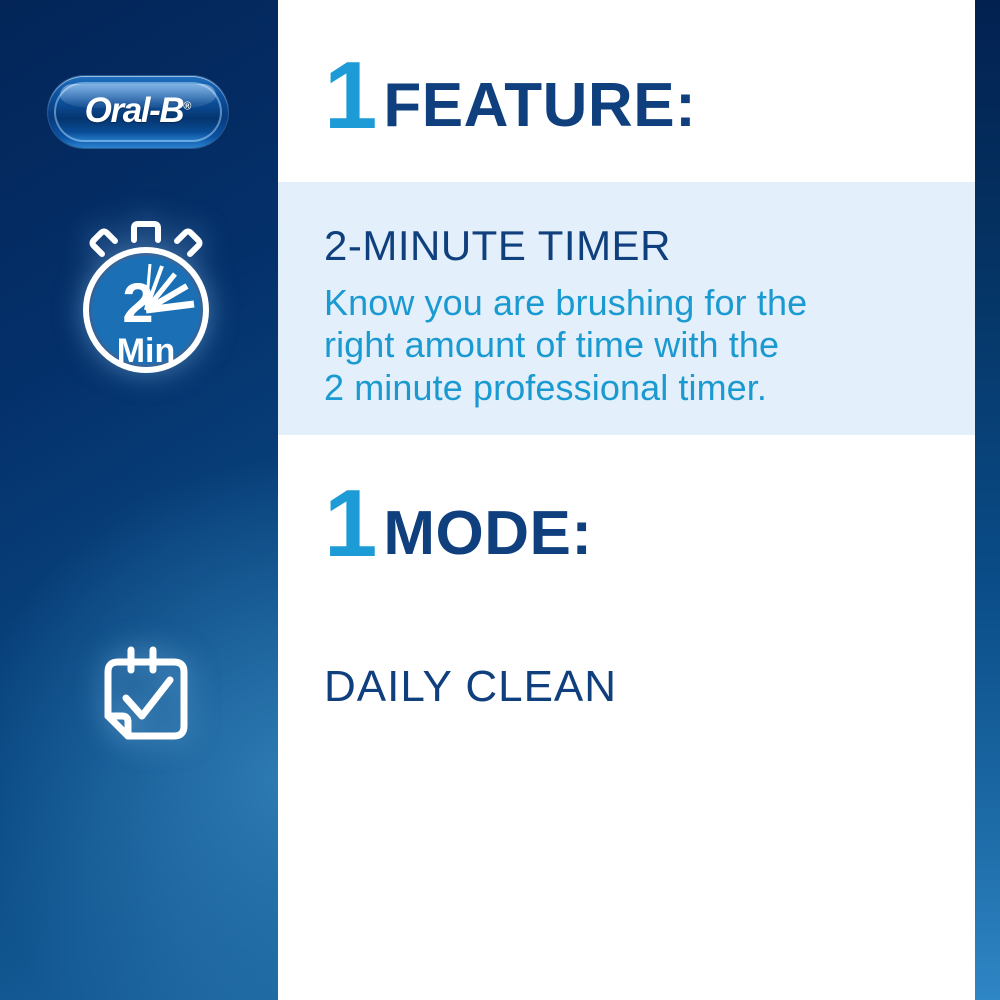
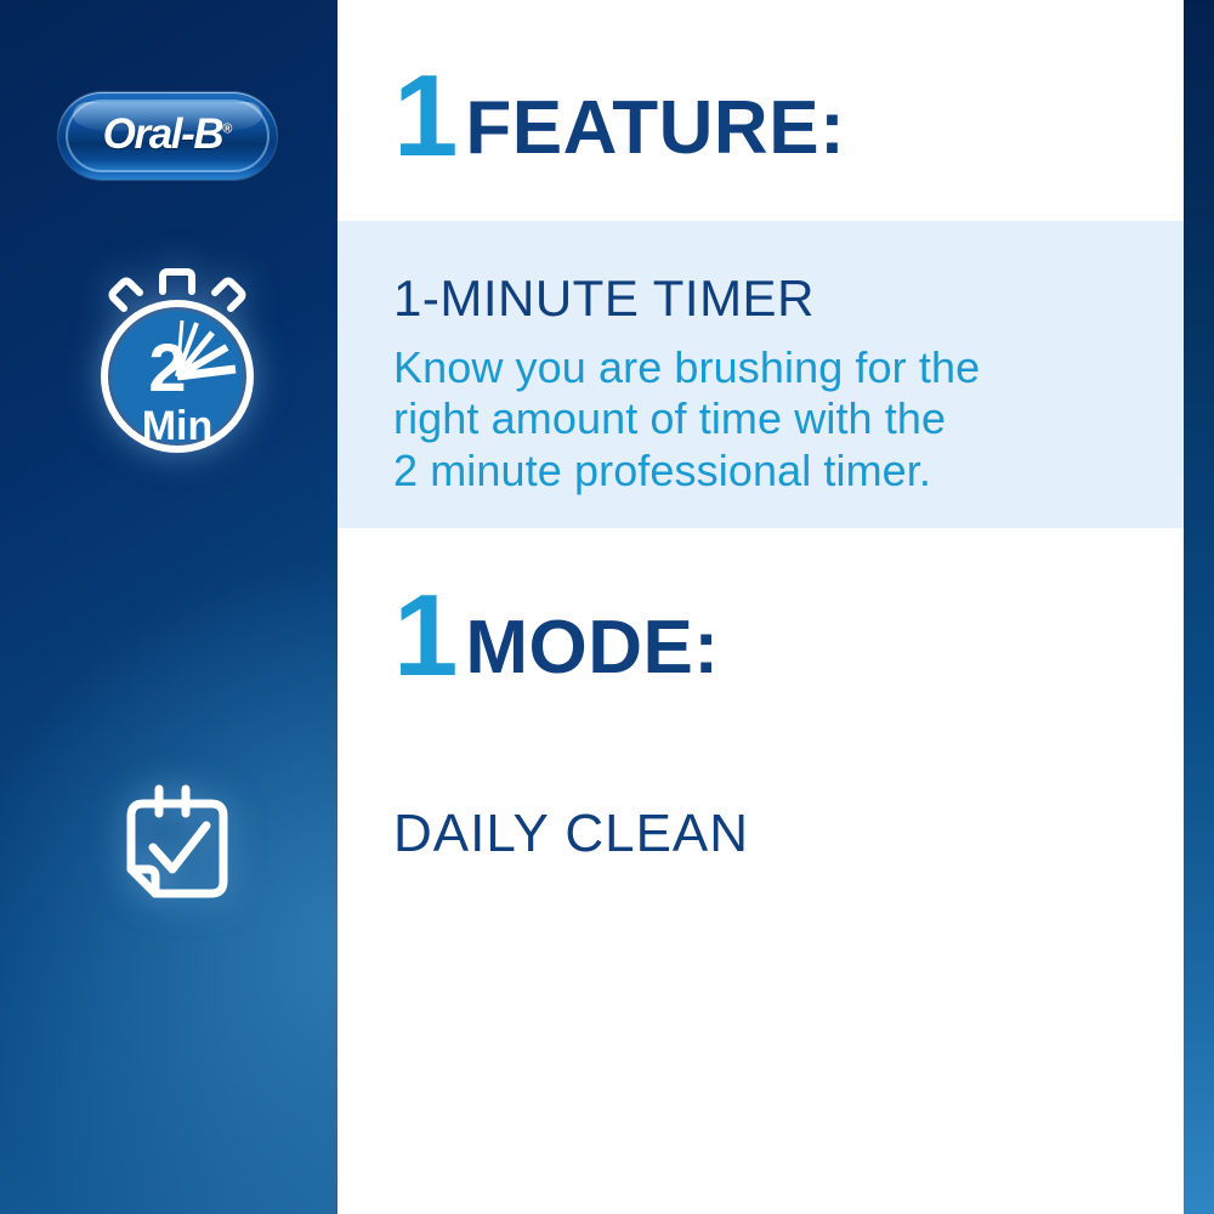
  Oral-B®
  2
  Min
  1 FEATURE:
- 2-MINUTE TIMER
+ 1-MINUTE TIMER
  Know you are brushing for the
  right amount of time with the
  2 minute professional timer.
  1 MODE:
  DAILY CLEAN
